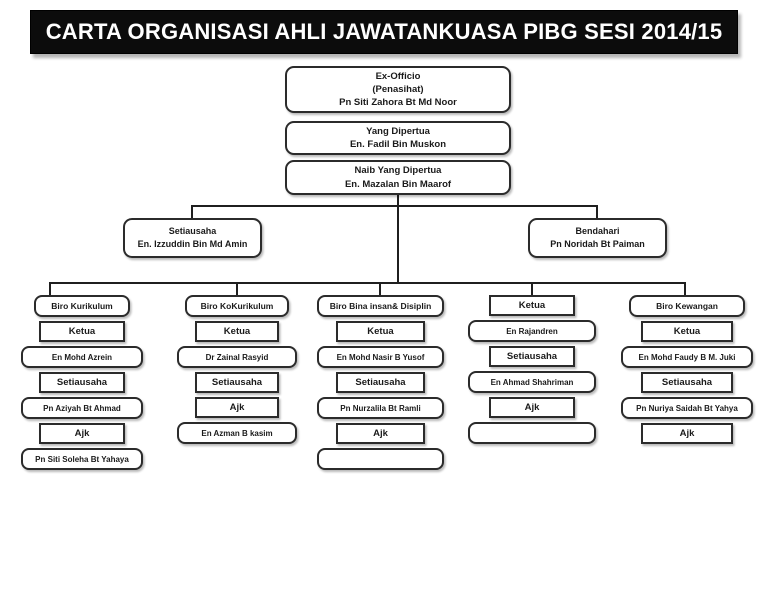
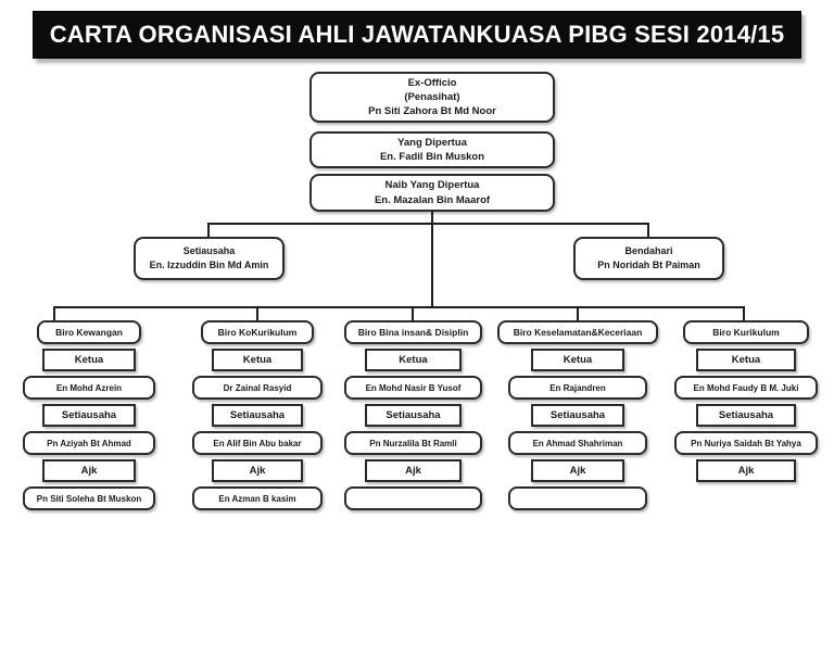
  CARTA ORGANISASI AHLI JAWATANKUASA PIBG SESI 2014/15
  Ex-Officio
  (Penasihat)
  Pn Siti Zahora Bt Md Noor
  Yang Dipertua
  En. Fadil Bin Muskon
  Naib Yang Dipertua
  En. Mazalan Bin Maarof
  Setiausaha
  En. Izzuddin Bin Md Amin
  Bendahari
  Pn Noridah Bt Paiman
- Biro Kurikulum
+ Biro Kewangan
  Ketua
  En Mohd Azrein
  Setiausaha
  Pn Aziyah Bt Ahmad
  Ajk
- Pn Siti Soleha Bt Yahaya
+ Pn Siti Soleha Bt Muskon
  Biro KoKurikulum
  Ketua
  Dr Zainal Rasyid
  Setiausaha
+ En Alif Bin Abu bakar
  Ajk
  En Azman B kasim
  Biro Bina insan& Disiplin
  Ketua
  En Mohd Nasir B Yusof
  Setiausaha
  Pn Nurzalila Bt Ramli
  Ajk
+ Biro Keselamatan&Keceriaan
  Ketua
  En Rajandren
  Setiausaha
  En Ahmad Shahriman
  Ajk
- Biro Kewangan
+ Biro Kurikulum
  Ketua
  En Mohd Faudy B M. Juki
  Setiausaha
  Pn Nuriya Saidah Bt Yahya
  Ajk
